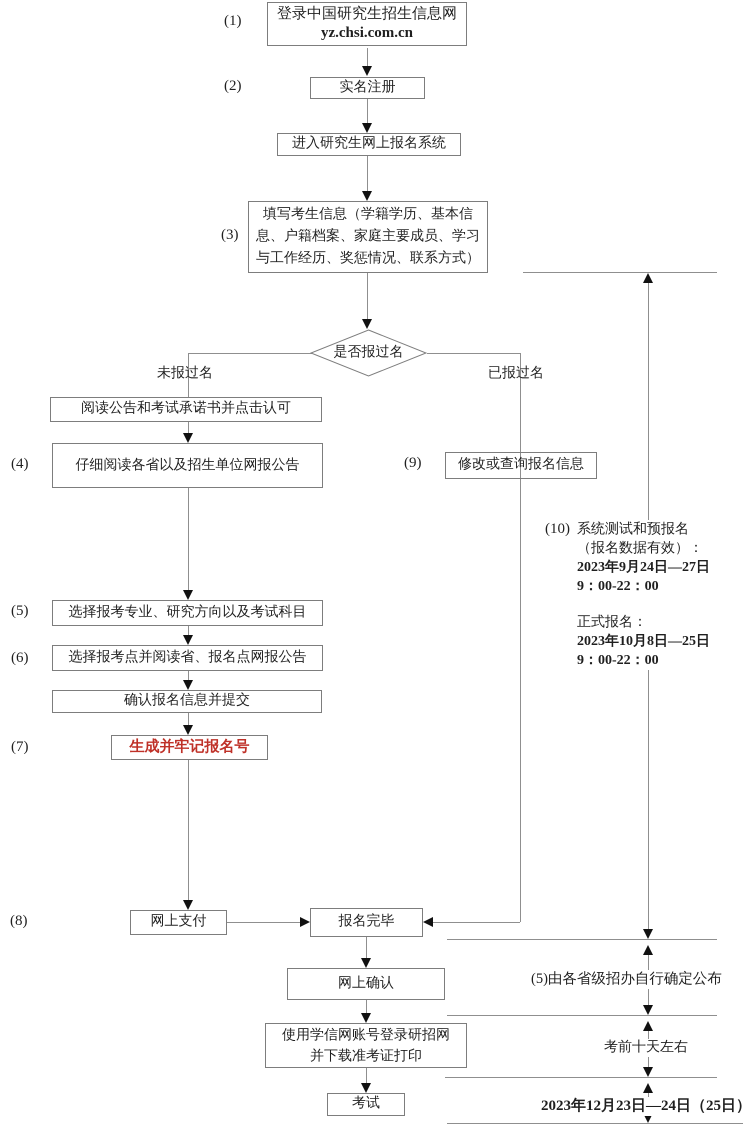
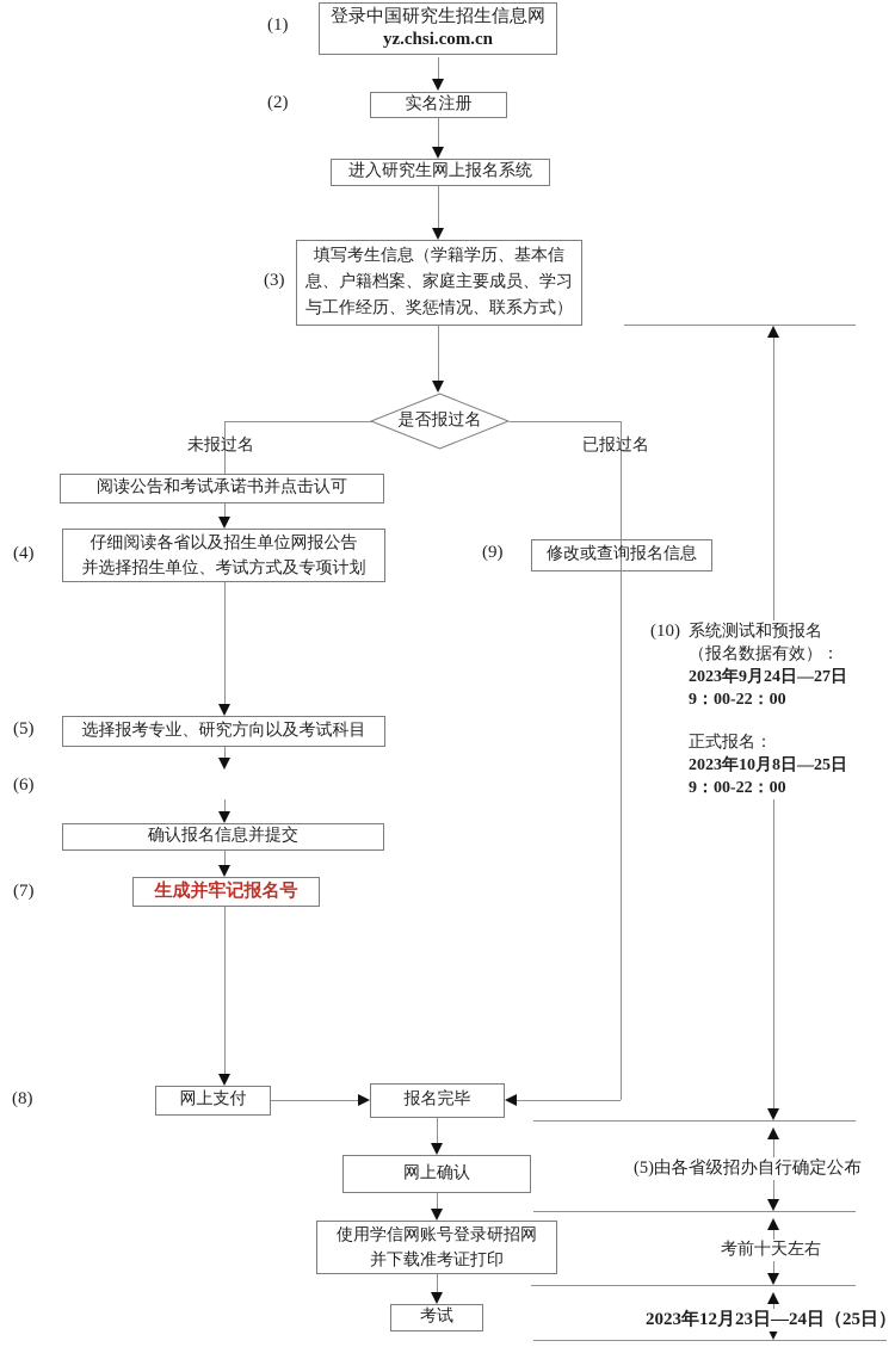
  (1)
  (2)
  (3)
  (4)
  (5)
  (6)
  (7)
  (8)
  (9)
  登录中国研究生招生信息网
  yz.chsi.com.cn
  实名注册
  进入研究生网上报名系统
  填写考生信息（学籍学历、基本信
  息、户籍档案、家庭主要成员、学习
  与工作经历、奖惩情况、联系方式）
  是否报过名
  未报过名
  已报过名
  阅读公告和考试承诺书并点击认可
  仔细阅读各省以及招生单位网报公告
+ 并选择招生单位、考试方式及专项计划
  修改或查询报名信息
  选择报考专业、研究方向以及考试科目
- 选择报考点并阅读省、报名点网报公告
  确认报名信息并提交
  生成并牢记报名号
  网上支付
  报名完毕
  网上确认
  使用学信网账号登录研招网
  并下载准考证打印
  考试
  (10)
  系统测试和预报名
  （报名数据有效）：
  2023年9月24日—27日
  9：00-22：00
  正式报名：
  2023年10月8日—25日
  9：00-22：00
  (5)由各省级招办自行确定公布
  考前十天左右
  2023年12月23日—24日（25日）
